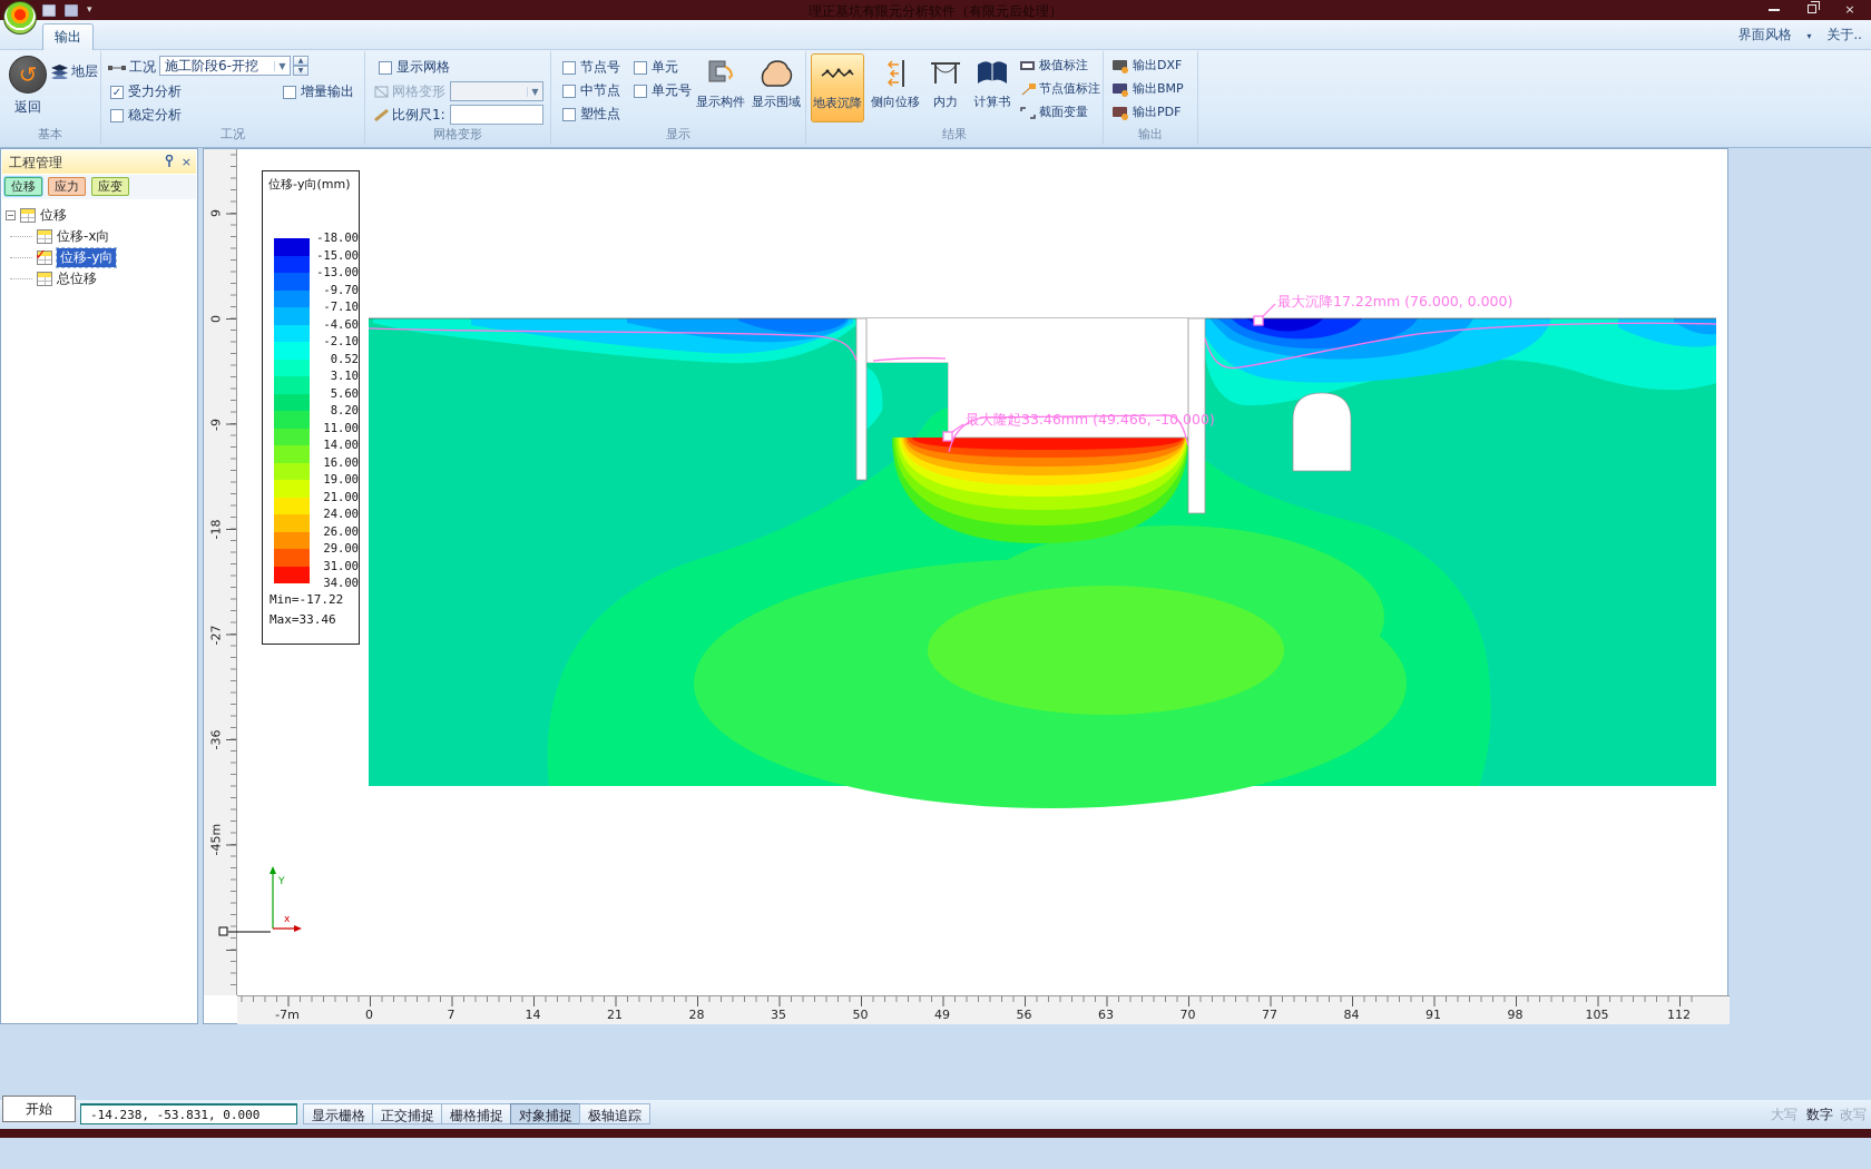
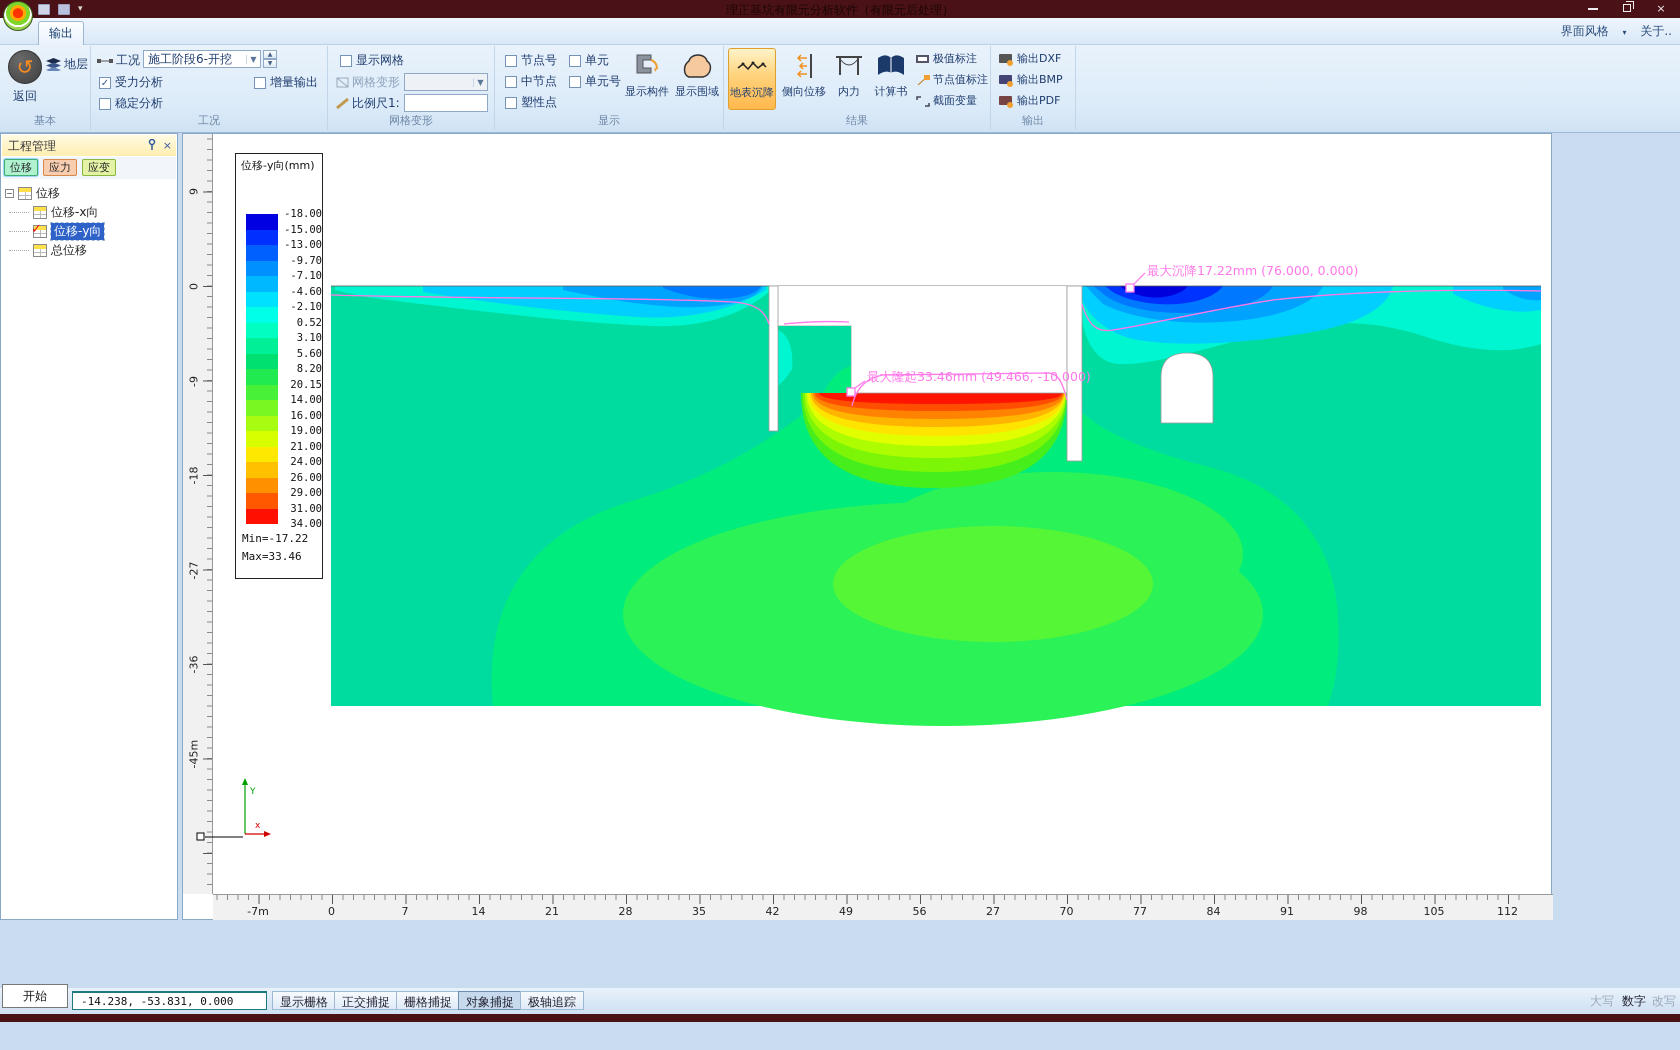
  ▾
  理正基坑有限元分析软件（有限元后处理）
  ×
  输出
  界面风格 ▾ 关于..
  ↺
  返回
  地层
  基本
  工况
  施工阶段6-开挖
  ▼
  ✓
  受力分析
  增量输出
  稳定分析
  工况
  显示网格
  网格变形
  ▼
  比例尺1:
  网格变形
  节点号
  中节点
  塑性点
  单元
  单元号
  显示构件
  显示围域
  显示
  地表沉降
  侧向位移
  内力
  计算书
  极值标注
  节点值标注
  截面变量
  结果
  输出DXF
  输出BMP
  输出PDF
  输出
  工程管理
  ×
  位移
  应力
  应变
  −
  位移
  位移-x向
  ✓
  位移-y向
  总位移
  -7m
  0
  7
  14
  21
  28
  35
- 50
+ 42
  49
  56
- 63
+ 27
  70
  77
  84
  91
  98
  105
  112
  最大沉降17.22mm (76.000, 0.000)
  最大隆起33.46mm (49.466, -10.000)
  Y
  x
  位移-y向(mm)
  -18.00
  -15.00
  -13.00
  -9.70
  -7.10
  -4.60
  -2.10
  0.52
  3.10
  5.60
  8.20
- 11.00
+ 20.15
  14.00
  16.00
  19.00
  21.00
  24.00
  26.00
  29.00
  31.00
  34.00
  Min=-17.22
  Max=33.46
  开始
  -14.238, -53.831, 0.000
  显示栅格
  正交捕捉
  栅格捕捉
  对象捕捉
  极轴追踪
  大写
  数字
  改写
